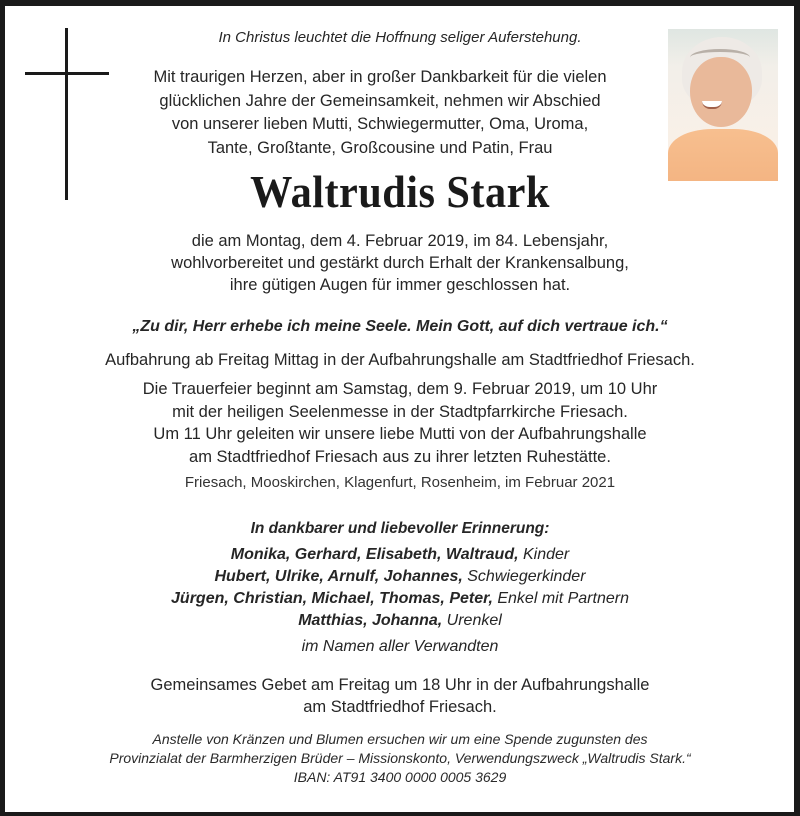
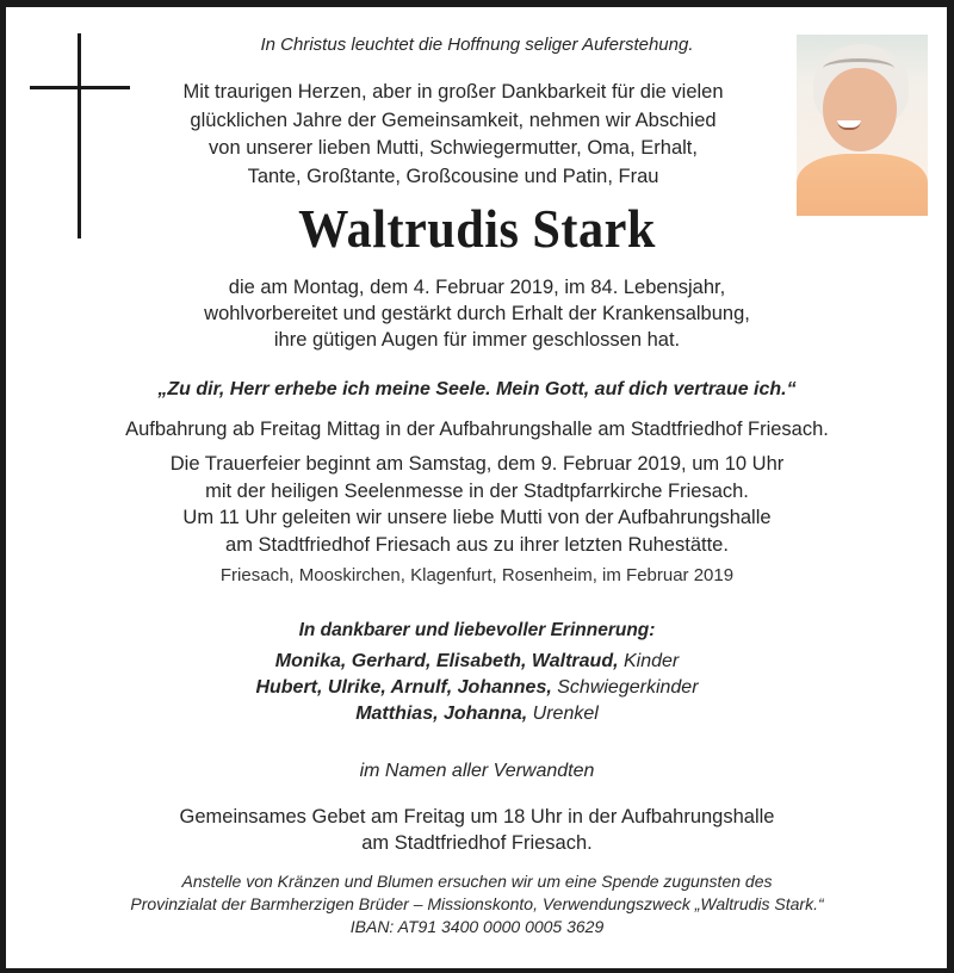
  In Christus leuchtet die Hoffnung seliger Auferstehung.
  Mit traurigen Herzen, aber in großer Dankbarkeit für die vielen
  glücklichen Jahre der Gemeinsamkeit, nehmen wir Abschied
- von unserer lieben Mutti, Schwiegermutter, Oma, Uroma,
+ von unserer lieben Mutti, Schwiegermutter, Oma, Erhalt,
  Tante, Großtante, Großcousine und Patin, Frau
  Waltrudis Stark
  die am Montag, dem 4. Februar 2019, im 84. Lebensjahr,
  wohlvorbereitet und gestärkt durch Erhalt der Krankensalbung,
  ihre gütigen Augen für immer geschlossen hat.
  „Zu dir, Herr erhebe ich meine Seele. Mein Gott, auf dich vertraue ich.“
  Aufbahrung ab Freitag Mittag in der Aufbahrungshalle am Stadtfriedhof Friesach.
  Die Trauerfeier beginnt am Samstag, dem 9. Februar 2019, um 10 Uhr
  mit der heiligen Seelenmesse in der Stadtpfarrkirche Friesach.
  Um 11 Uhr geleiten wir unsere liebe Mutti von der Aufbahrungshalle
  am Stadtfriedhof Friesach aus zu ihrer letzten Ruhestätte.
- Friesach, Mooskirchen, Klagenfurt, Rosenheim, im Februar 2021
+ Friesach, Mooskirchen, Klagenfurt, Rosenheim, im Februar 2019
  In dankbarer und liebevoller Erinnerung:
  Monika, Gerhard, Elisabeth, Waltraud, Kinder
  Hubert, Ulrike, Arnulf, Johannes, Schwiegerkinder
- Jürgen, Christian, Michael, Thomas, Peter, Enkel mit Partnern
  Matthias, Johanna, Urenkel
  im Namen aller Verwandten
  Gemeinsames Gebet am Freitag um 18 Uhr in der Aufbahrungshalle
  am Stadtfriedhof Friesach.
  Anstelle von Kränzen und Blumen ersuchen wir um eine Spende zugunsten des
  Provinzialat der Barmherzigen Brüder – Missionskonto, Verwendungszweck „Waltrudis Stark.“
  IBAN: AT91 3400 0000 0005 3629
